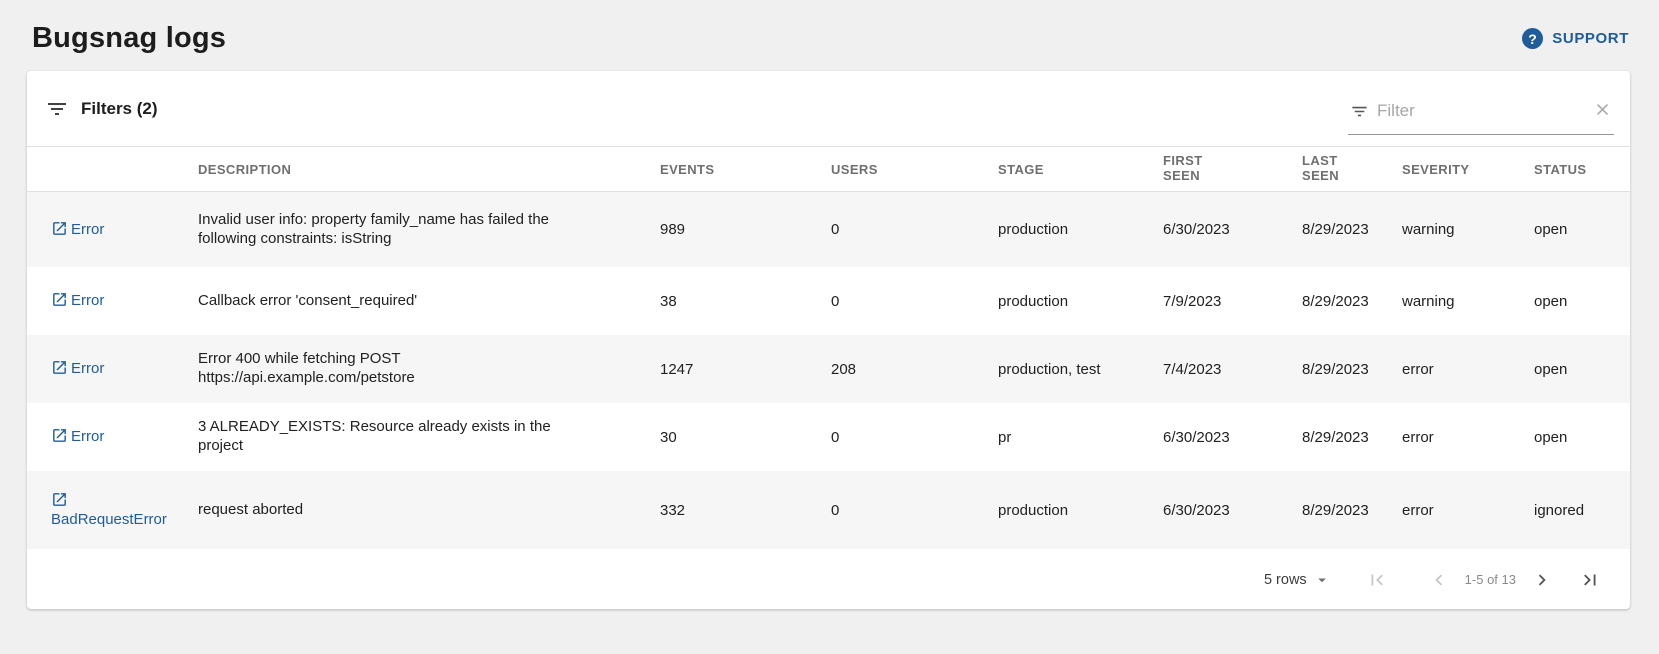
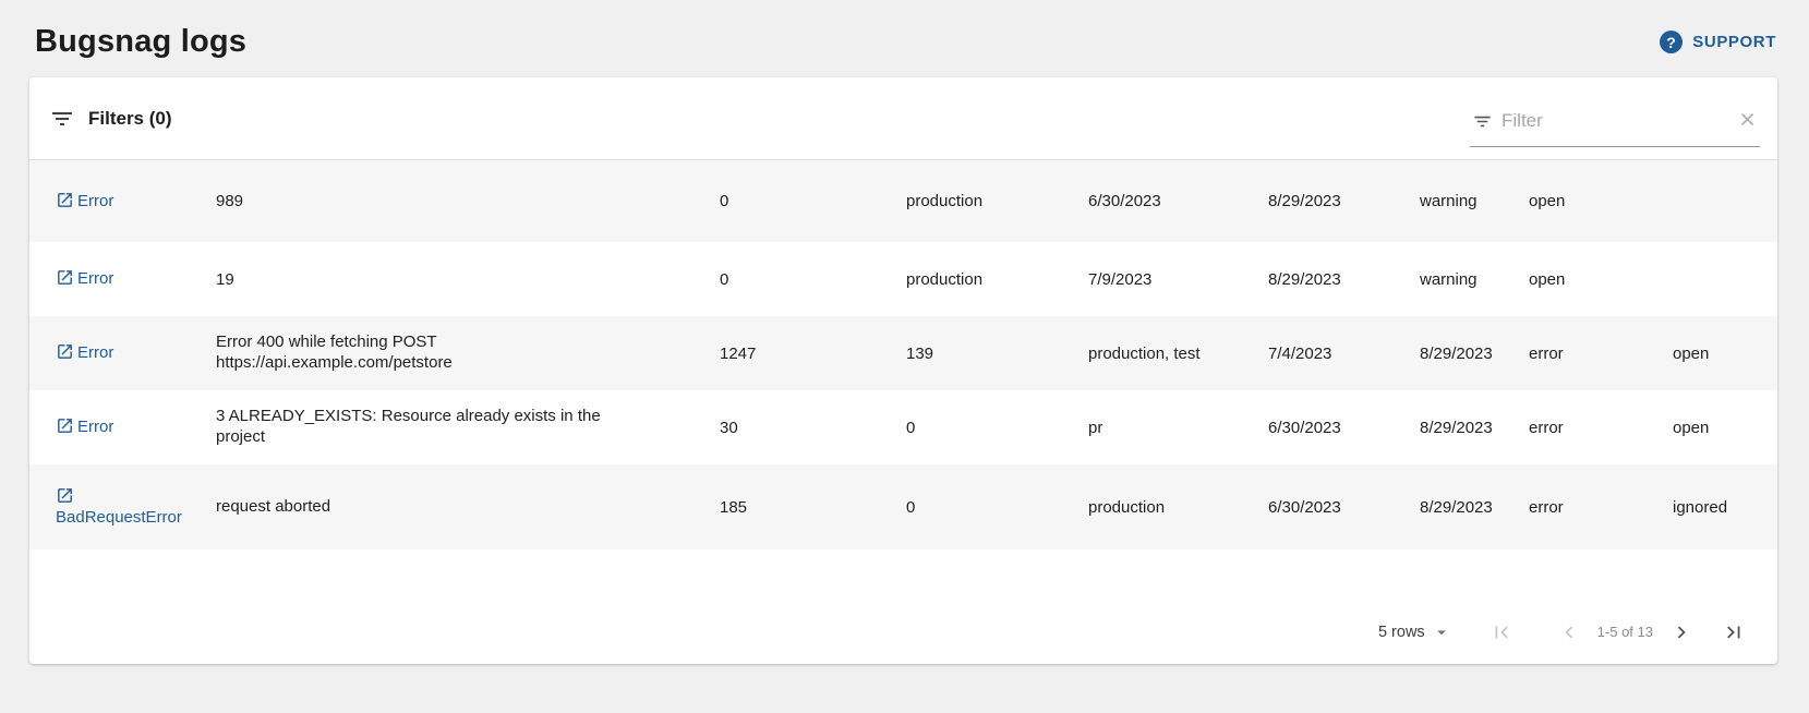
  Bugsnag logs
  ?
  SUPPORT
- Filters (2)
+ Filters (0)
  Filter
- DESCRIPTION
- EVENTS
- USERS
- STAGE
- FIRST SEEN
- LAST SEEN
- SEVERITY
- STATUS
  Error
- Invalid user info: property family_name has failed the following constraints: isString
  989
  0
  production
  6/30/2023
  8/29/2023
  warning
  open
  Error
- Callback error 'consent_required'
- 38
+ 19
  0
  production
  7/9/2023
  8/29/2023
  warning
  open
  Error
  Error 400 while fetching POST https://api.example.com/petstore
  1247
- 208
+ 139
  production, test
  7/4/2023
  8/29/2023
  error
  open
  Error
  3 ALREADY_EXISTS: Resource already exists in the project
  30
  0
  pr
  6/30/2023
  8/29/2023
  error
  open
  BadRequestError
  request aborted
- 332
+ 185
  0
  production
  6/30/2023
  8/29/2023
  error
  ignored
  5 rows
  1-5 of 13
